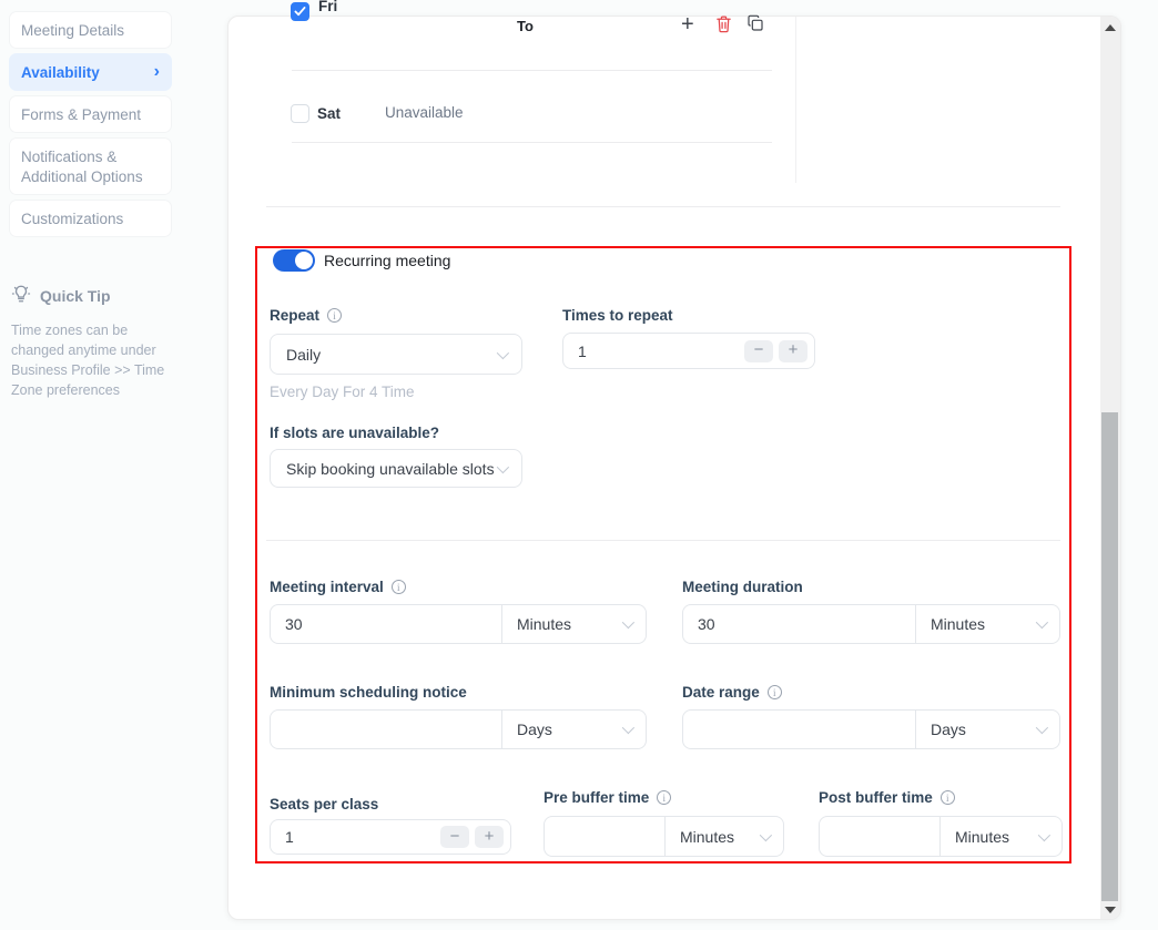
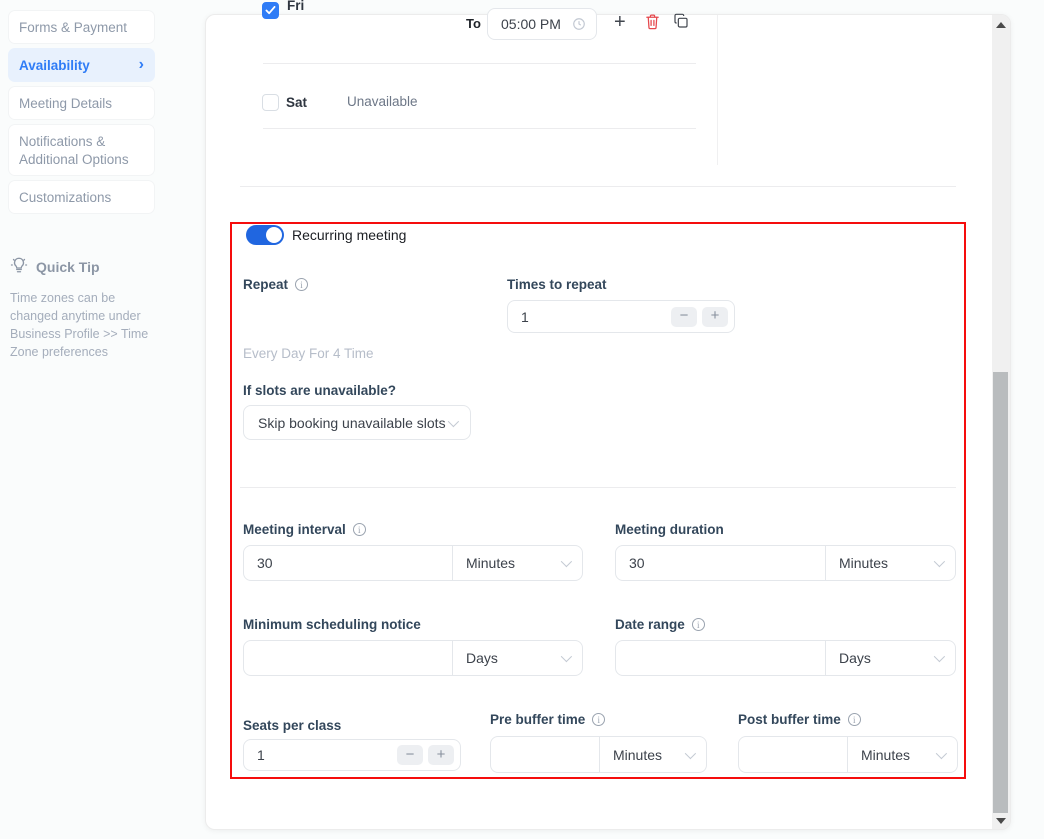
- Meeting Details
+ Forms & Payment
  Availability
  ›
- Forms & Payment
+ Meeting Details
  Notifications & Additional Options
  Customizations
  Quick Tip
  Time zones can be changed anytime under Business Profile >> Time Zone preferences
  Fri
  To
+ 05:00 PM
  +
  Sat
  Unavailable
  Recurring meeting
  Repeat
  i
- Daily
  Every Day For 4 Time
  Times to repeat
  1
  −
  +
  If slots are unavailable?
  Skip booking unavailable slots
  Meeting interval
  i
  30
  Minutes
  Meeting duration
  30
  Minutes
  Minimum scheduling notice
  Days
  Date range
  i
  Days
  Seats per class
  1
  −
  +
  Pre buffer time
  i
  Minutes
  Post buffer time
  i
  Minutes
